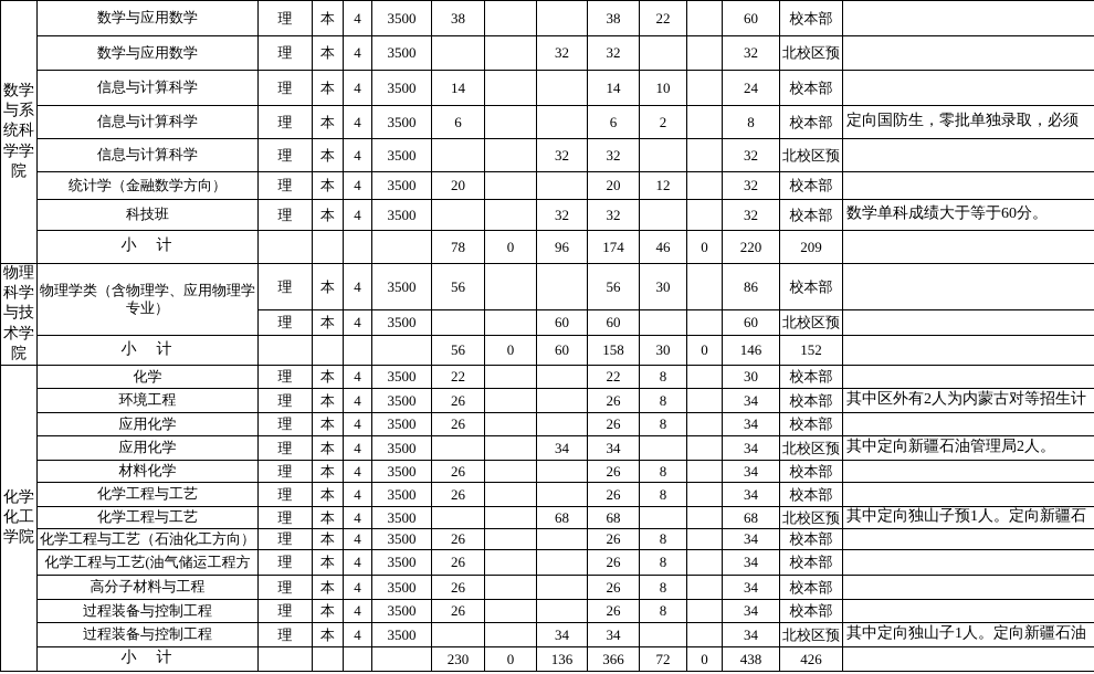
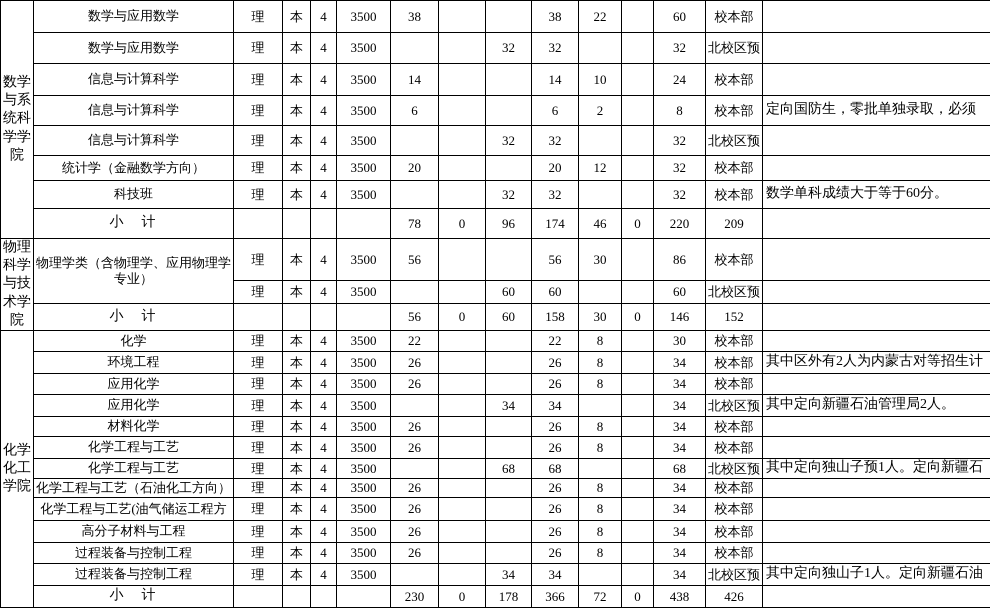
  数学与系统科学学院	数学与应用数学	理	本	4	3500	38			38	22		60	校本部
  数学与应用数学	理	本	4	3500			32	32			32	北校区预
  信息与计算科学	理	本	4	3500	14			14	10		24	校本部
  信息与计算科学	理	本	4	3500	6			6	2		8	校本部	定向国防生，零批单独录取，必须
  信息与计算科学	理	本	4	3500			32	32			32	北校区预
  统计学（金融数学方向）	理	本	4	3500	20			20	12		32	校本部
  科技班	理	本	4	3500			32	32			32	校本部	数学单科成绩大于等于60分。
  小 计					78	0	96	174	46	0	220	209
  物理科学与技术学院	物理学类（含物理学、应用物理学专业）	理	本	4	3500	56			56	30		86	校本部
  理	本	4	3500			60	60			60	北校区预
  小 计					56	0	60	158	30	0	146	152
  化学化工学院	化学	理	本	4	3500	22			22	8		30	校本部
  环境工程	理	本	4	3500	26			26	8		34	校本部	其中区外有2人为内蒙古对等招生计
  应用化学	理	本	4	3500	26			26	8		34	校本部
  应用化学	理	本	4	3500			34	34			34	北校区预	其中定向新疆石油管理局2人。
  材料化学	理	本	4	3500	26			26	8		34	校本部
  化学工程与工艺	理	本	4	3500	26			26	8		34	校本部
  化学工程与工艺	理	本	4	3500			68	68			68	北校区预	其中定向独山子预1人。定向新疆石
  化学工程与工艺（石油化工方向）	理	本	4	3500	26			26	8		34	校本部
  化学工程与工艺(油气储运工程方	理	本	4	3500	26			26	8		34	校本部
  高分子材料与工程	理	本	4	3500	26			26	8		34	校本部
  过程装备与控制工程	理	本	4	3500	26			26	8		34	校本部
  过程装备与控制工程	理	本	4	3500			34	34			34	北校区预	其中定向独山子1人。定向新疆石油
- 小 计					230	0	136	366	72	0	438	426
+ 小 计					230	0	178	366	72	0	438	426
